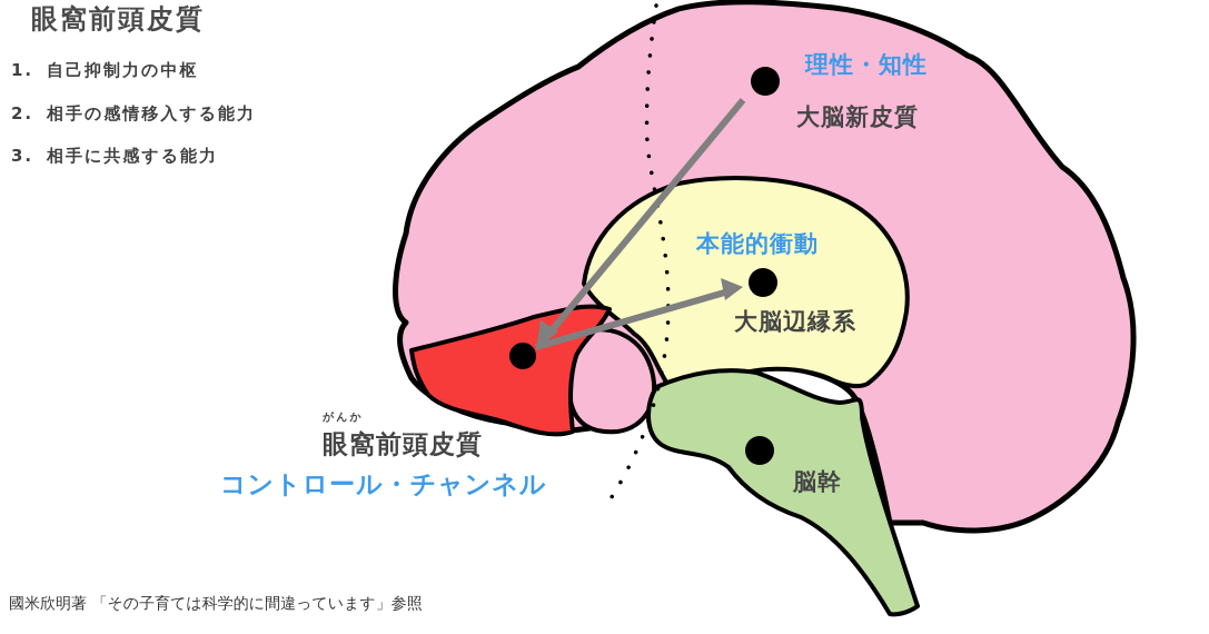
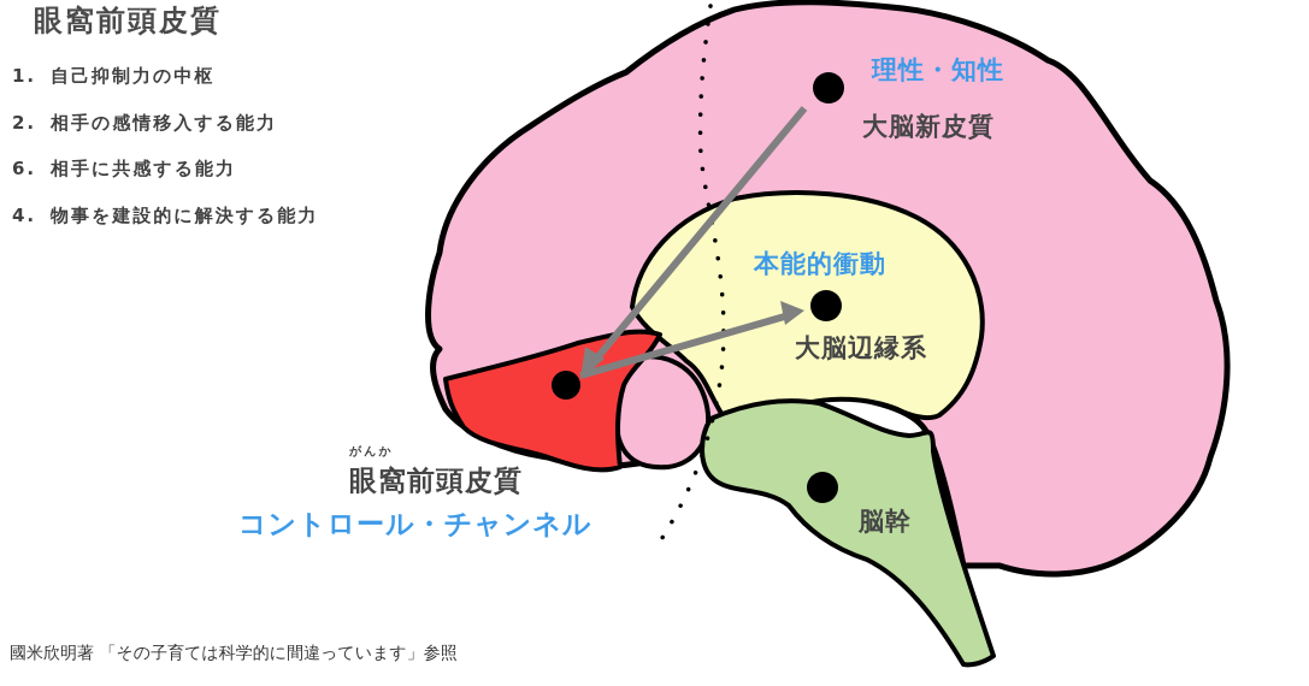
  眼窩前頭皮質
  1. 自己抑制力の中枢
  2. 相手の感情移入する能力
- 3. 相手に共感する能力
+ 6. 相手に共感する能力
+ 4. 物事を建設的に解決する能力
  理性・知性
  大脳新皮質
  本能的衝動
  大脳辺縁系
  脳幹
  がんか
  眼窩前頭皮質
  コントロール・チャンネル
  國米欣明著 「その子育ては科学的に間違っています」参照
